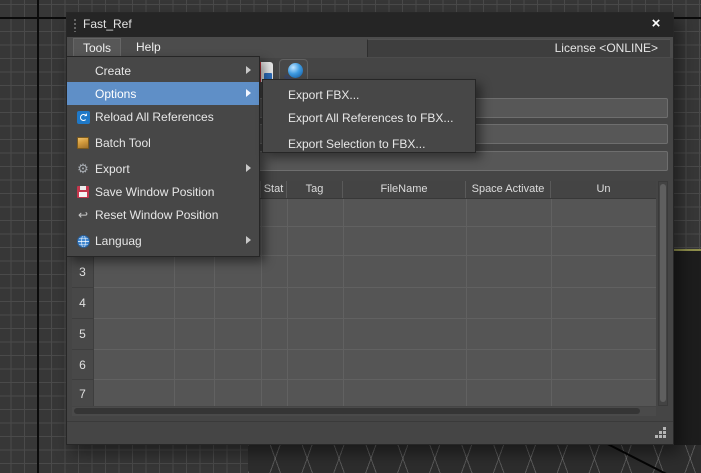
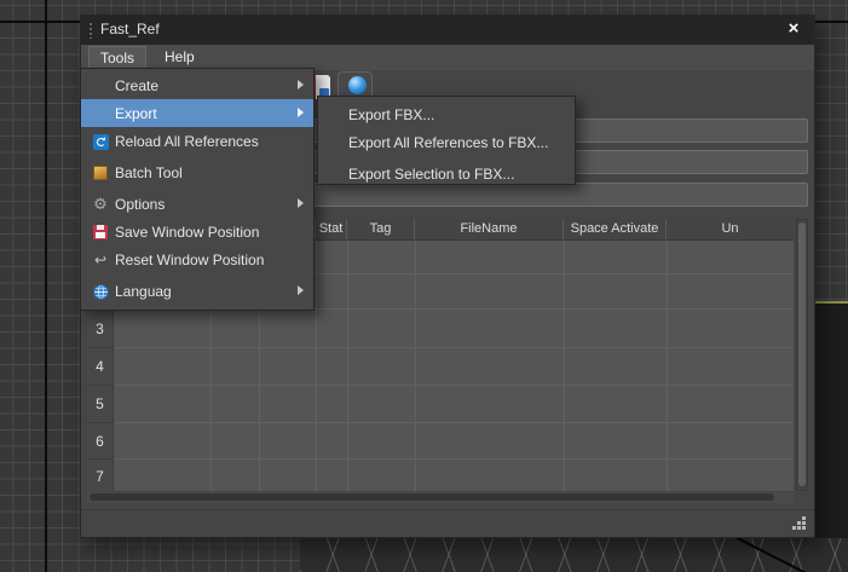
  Fast_Ref
  ×
  Tools
  Help
- License <ONLINE>
  Stat
  Tag
  FileName
  Space Activate
  Un
  3
  4
  5
  6
  7
  Create
- Options
+ Export
  Reload All References
  Batch Tool
  ⚙
- Export
+ Options
  Save Window Position
  ↩
  Reset Window Position
  Languag
  Export FBX...
  Export All References to FBX...
  Export Selection to FBX...
